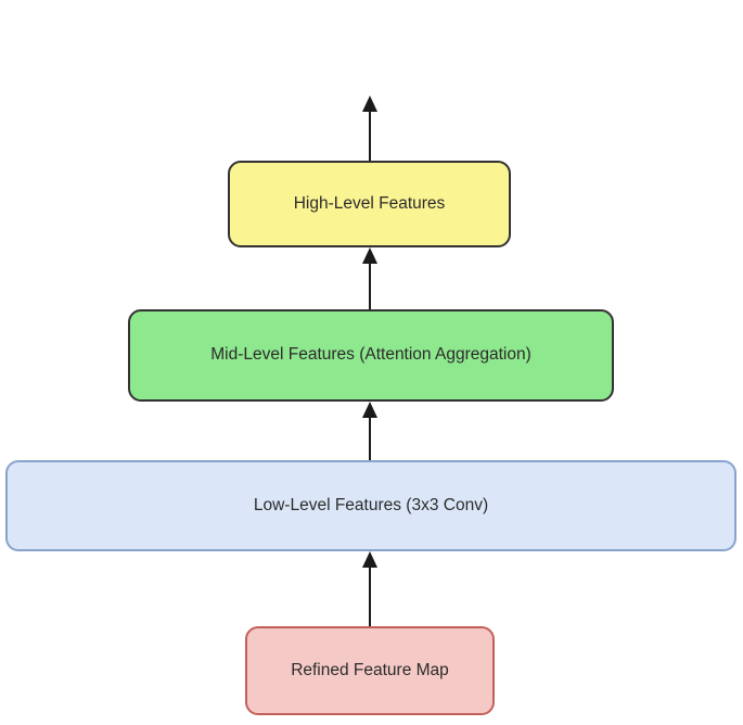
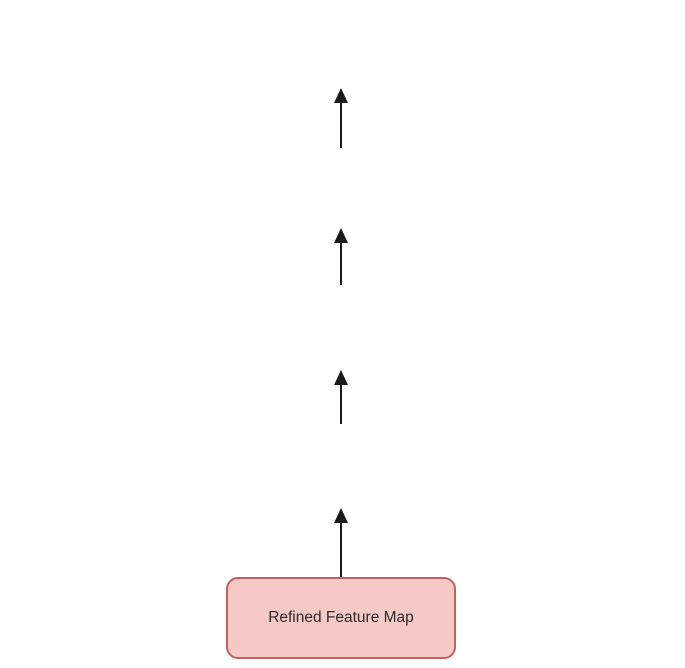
- High-Level Features
- Mid-Level Features (Attention Aggregation)
- Low-Level Features (3x3 Conv)
  Refined Feature Map
